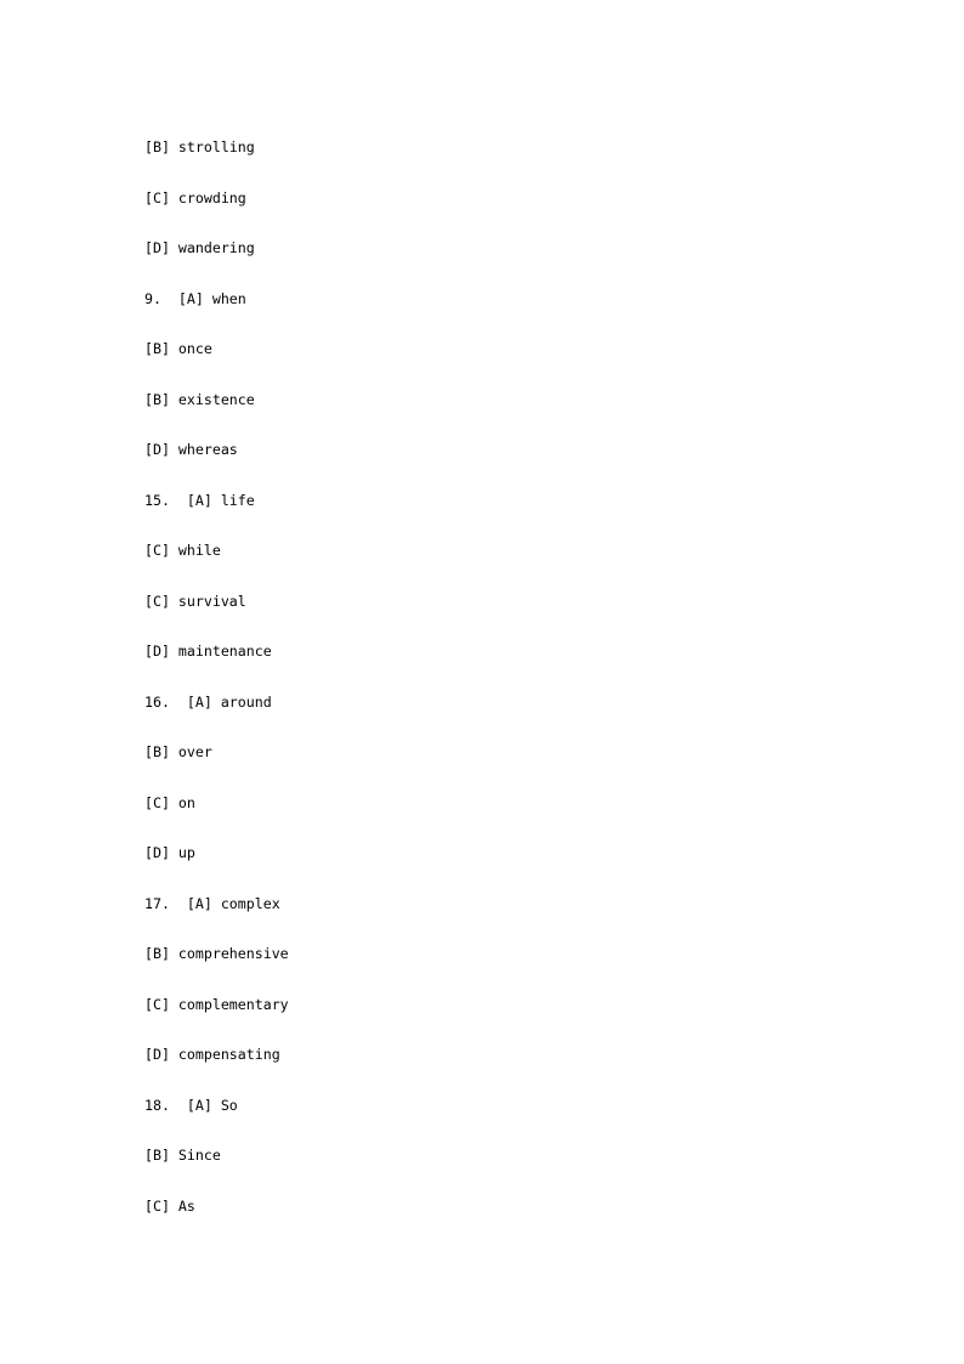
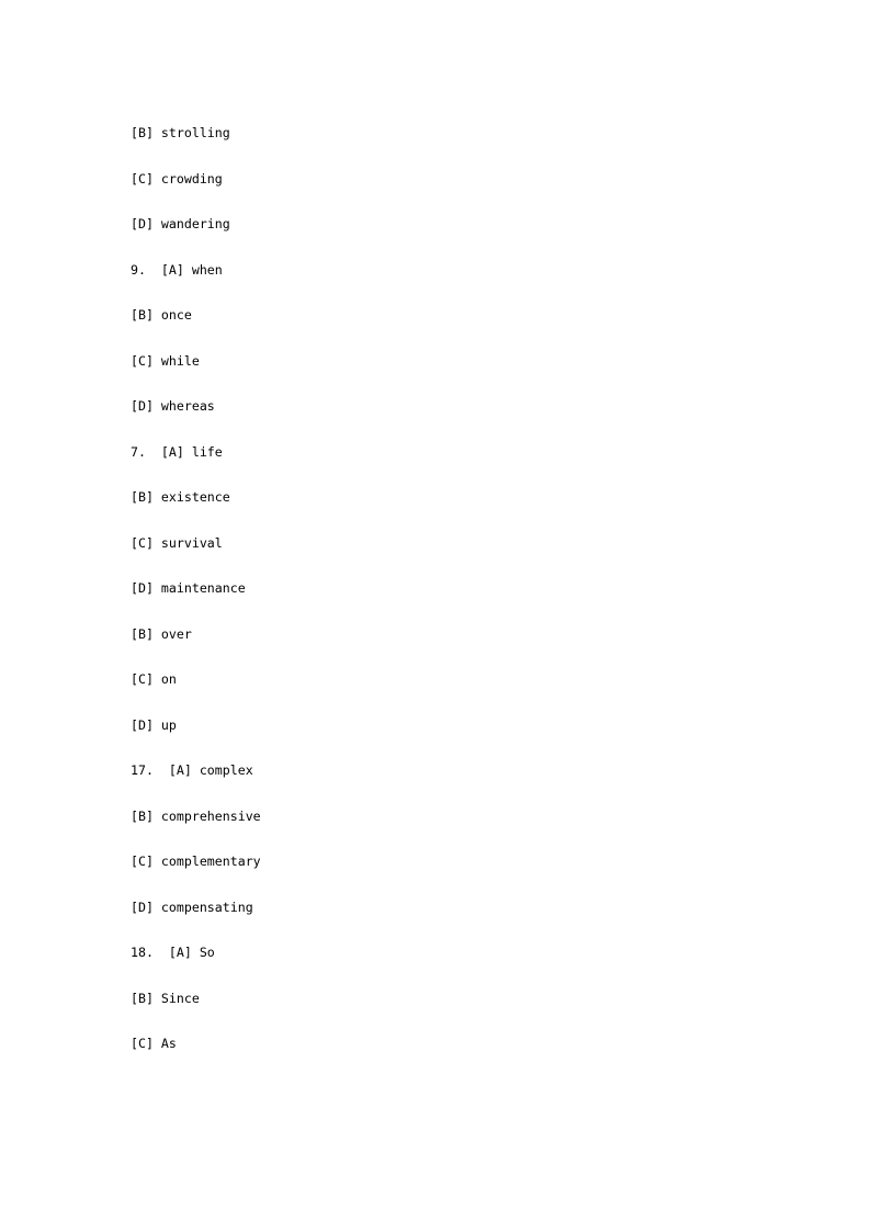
  [B] strolling
  [C] crowding
  [D] wandering
  9. [A] when
  [B] once
- [B] existence
+ [C] while
  [D] whereas
- 15. [A] life
+ 7. [A] life
- [C] while
+ [B] existence
  [C] survival
  [D] maintenance
- 16. [A] around
  [B] over
  [C] on
  [D] up
  17. [A] complex
  [B] comprehensive
  [C] complementary
  [D] compensating
  18. [A] So
  [B] Since
  [C] As
